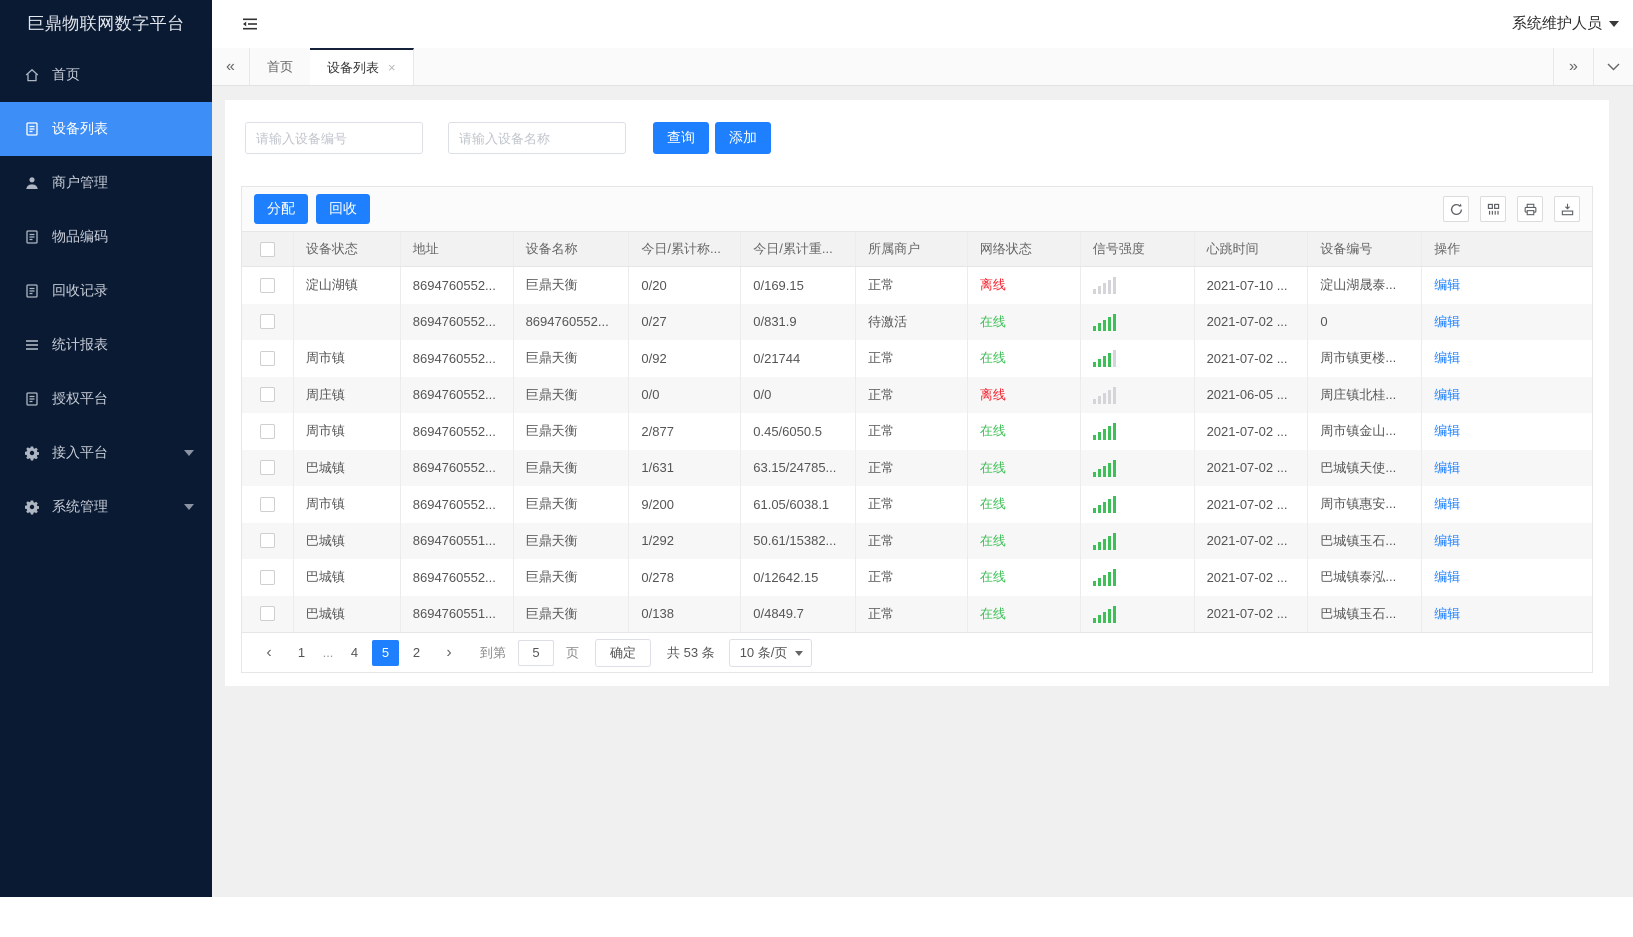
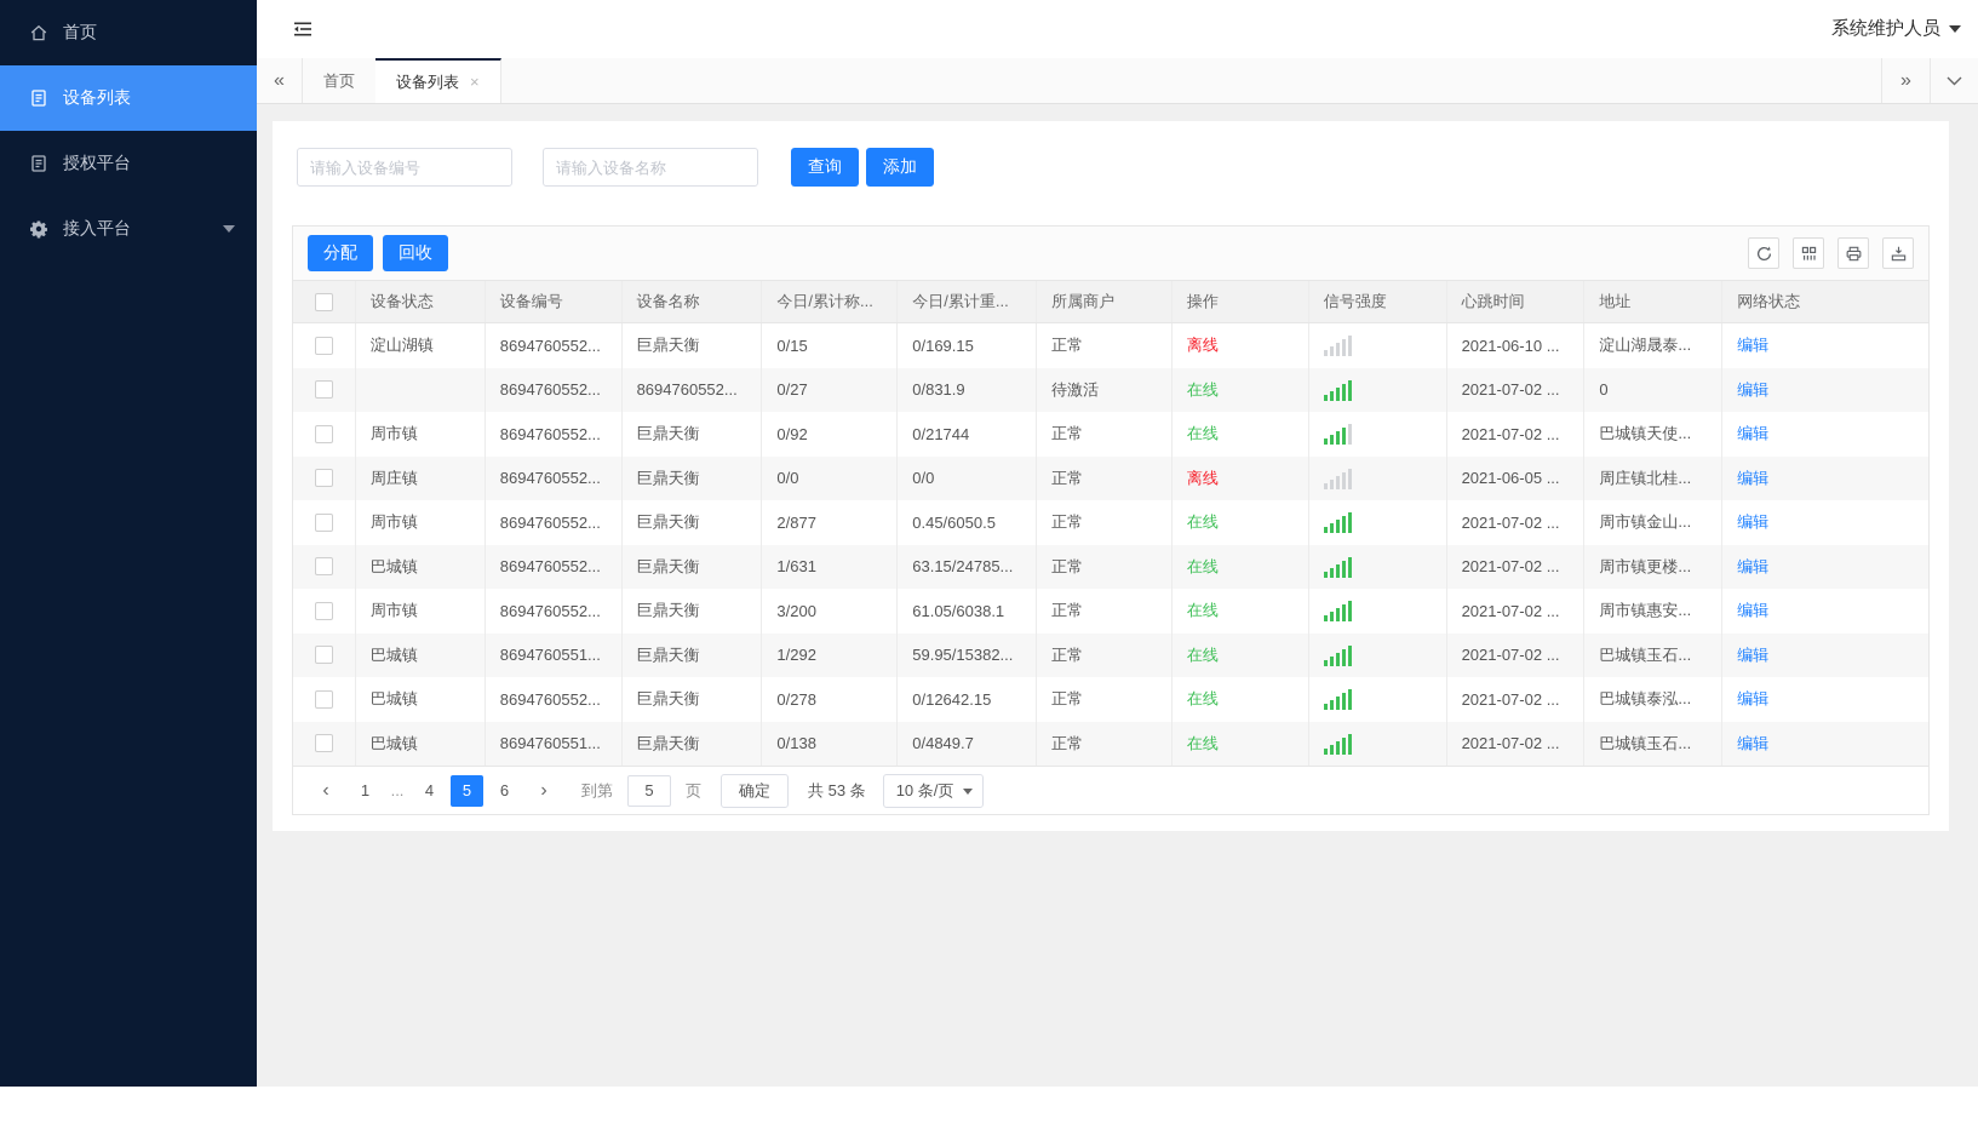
- 巨鼎物联网数字平台
  首页
  设备列表
- 商户管理
- 物品编码
- 回收记录
- 统计报表
  授权平台
  接入平台
- 系统管理
  系统维护人员
  «
  首页
  设备列表
  ×
  »
  请输入设备编号
  请输入设备名称
  查询
  添加
  分配
  回收
  设备状态
- 地址
+ 设备编号
  设备名称
  今日/累计称...
  今日/累计重...
  所属商户
- 网络状态
+ 操作
  信号强度
  心跳时间
- 设备编号
+ 地址
- 操作
+ 网络状态
  淀山湖镇
  8694760552...
  巨鼎天衡
- 0/20
+ 0/15
  0/169.15
  正常
  离线
- 2021-07-10 ...
+ 2021-06-10 ...
  淀山湖晟泰...
  编辑
  8694760552...
  8694760552...
  0/27
  0/831.9
  待激活
  在线
  2021-07-02 ...
  0
  编辑
  周市镇
  8694760552...
  巨鼎天衡
  0/92
  0/21744
  正常
  在线
  2021-07-02 ...
- 周市镇更楼...
+ 巴城镇天使...
  编辑
  周庄镇
  8694760552...
  巨鼎天衡
  0/0
  0/0
  正常
  离线
  2021-06-05 ...
  周庄镇北桂...
  编辑
  周市镇
  8694760552...
  巨鼎天衡
  2/877
  0.45/6050.5
  正常
  在线
  2021-07-02 ...
  周市镇金山...
  编辑
  巴城镇
  8694760552...
  巨鼎天衡
  1/631
  63.15/24785...
  正常
  在线
  2021-07-02 ...
- 巴城镇天使...
+ 周市镇更楼...
  编辑
  周市镇
  8694760552...
  巨鼎天衡
- 9/200
+ 3/200
  61.05/6038.1
  正常
  在线
  2021-07-02 ...
  周市镇惠安...
  编辑
  巴城镇
  8694760551...
  巨鼎天衡
  1/292
- 50.61/15382...
+ 59.95/15382...
  正常
  在线
  2021-07-02 ...
  巴城镇玉石...
  编辑
  巴城镇
  8694760552...
  巨鼎天衡
  0/278
  0/12642.15
  正常
  在线
  2021-07-02 ...
  巴城镇泰泓...
  编辑
  巴城镇
  8694760551...
  巨鼎天衡
  0/138
  0/4849.7
  正常
  在线
  2021-07-02 ...
  巴城镇玉石...
  编辑
  ‹
  1
  ...
  4
  5
- 2
+ 6
  ›
  到第
  5
  页
  确定
  共 53 条
  10 条/页
